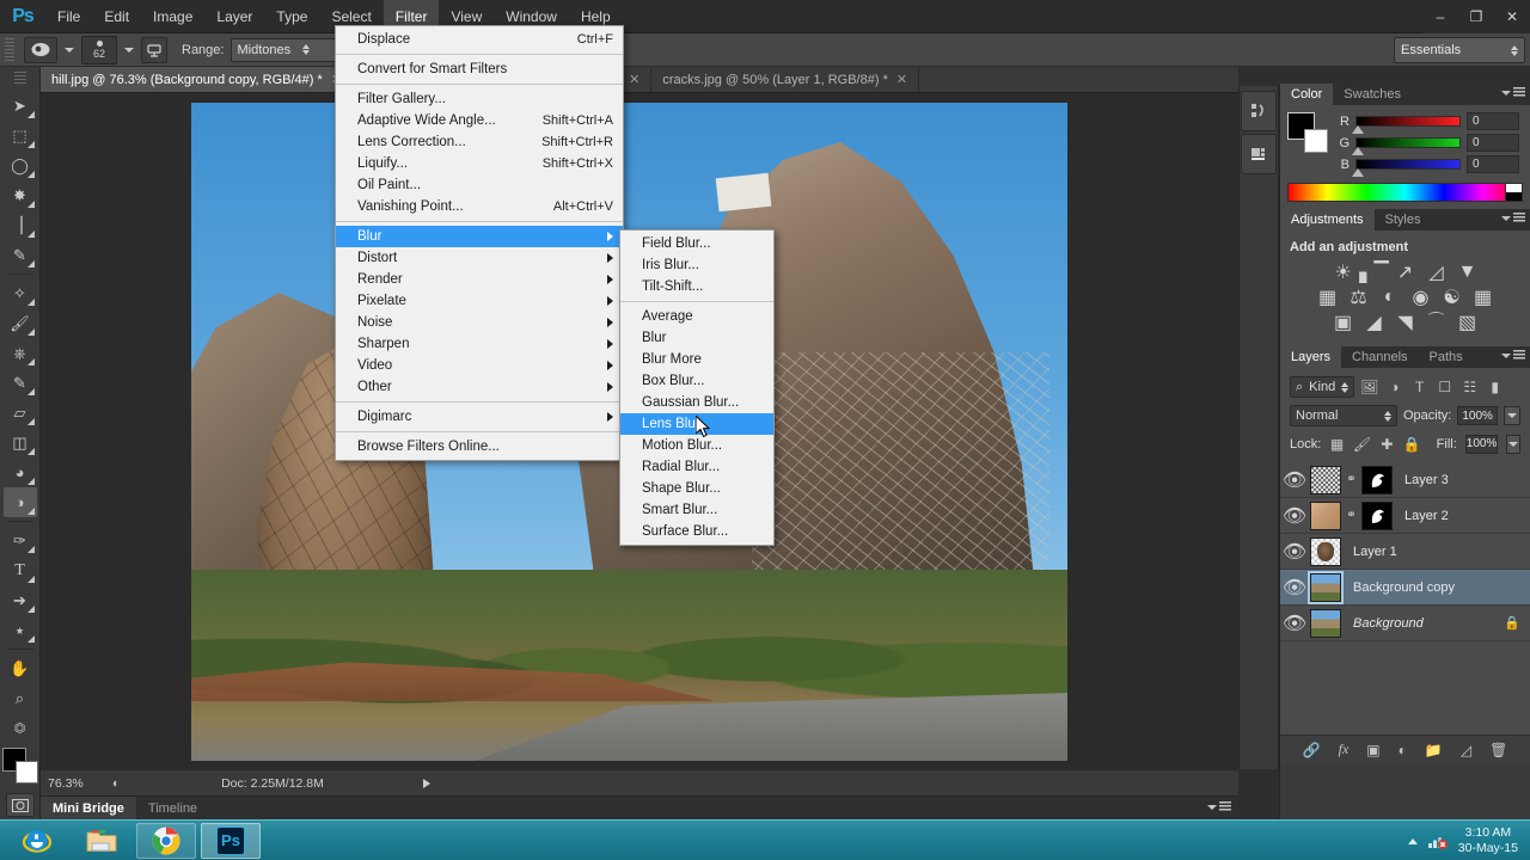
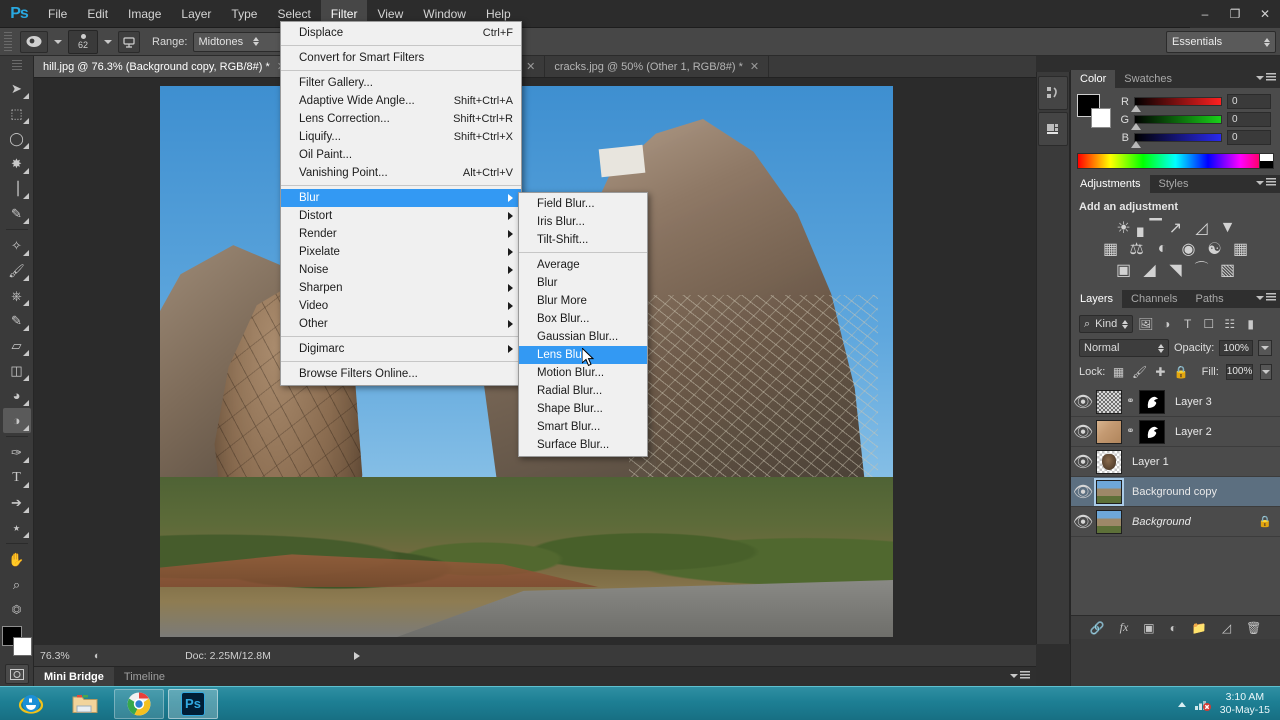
  Ps
  File
  Edit
  Image
  Layer
  Type
  Select
  Filter
  View
  Window
  Help
  –
  ❐
  ✕
  62
  Range:
  Midtones
  Essentials
  ➤
  ⬚
  ◯
  ✸
  ⎟
  ✎
  ✧
  🖌
  ⎈
  ✎
  ▱
  ◫
  ◕
  ◑
  ✑
  T
  ➔
  ⭑
  ✋
  ⌕
  ⏣
- hill.jpg @ 76.3% (Background copy, RGB/4#) *
+ hill.jpg @ 76.3% (Background copy, RGB/8#) *
  ✕
- cracks.jpg @ 50% (Layer 1, RGB/8#) *
+ cracks.jpg @ 50% (Other 1, RGB/8#) *
  ✕
  Displace
  Ctrl+F
  Convert for Smart Filters
  Filter Gallery...
  Adaptive Wide Angle...
  Shift+Ctrl+A
  Lens Correction...
  Shift+Ctrl+R
  Liquify...
  Shift+Ctrl+X
  Oil Paint...
  Vanishing Point...
  Alt+Ctrl+V
  Blur
  Distort
  Render
  Pixelate
  Noise
  Sharpen
  Video
  Other
  Digimarc
  Browse Filters Online...
  Field Blur...
  Iris Blur...
  Tilt-Shift...
  Average
  Blur
  Blur More
  Box Blur...
  Gaussian Blur...
  Lens Blu
  Motion Blur...
  Radial Blur...
  Shape Blur...
  Smart Blur...
  Surface Blur...
  Color
  Swatches
  R
  0
  G
  0
  B
  0
  Adjustments
  Styles
  Add an adjustment
  ☀
  ▖▔
  ↗
  ◿
  ▼
  ▦
  ⚖
  ◐
  ◉
  ☯
  ▦
  ▣
  ◢
  ◥
  ⌒
  ▧
  Layers
  Channels
  Paths
  ⌕
  Kind
  🖼
  ◑
  T
  ☐
  ☷
  ▮
  Normal
  Opacity:
  100%
  Lock:
  ▦
  🖌
  ✚
  🔒
  Fill:
  100%
  👁
  ⚭
  Layer 3
  👁
  ⚭
  Layer 2
  👁
  Layer 1
  👁
  Background copy
  👁
  Background
  🔒
  🔗
  fx
  ▣
  ◐
  📁
  ◿
  🗑
  76.3%
  ◐
  Doc: 2.25M/12.8M
  Mini Bridge
  Timeline
  Ps
  3:10 AM
  30-May-15
